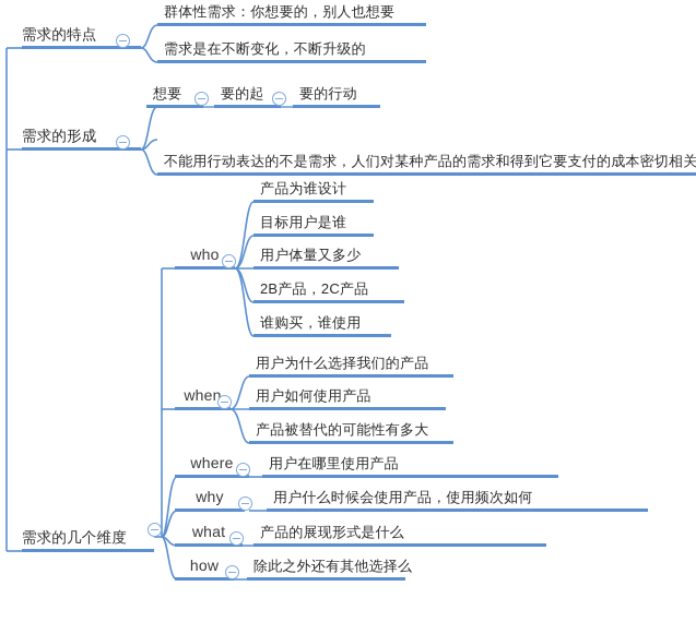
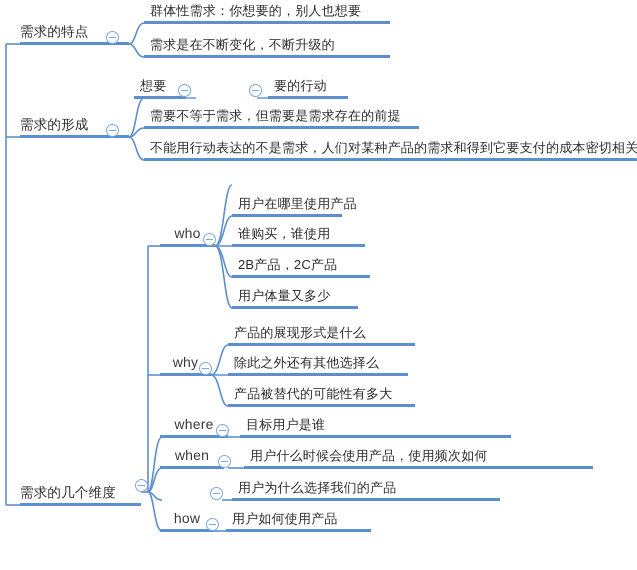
  需求的特点
  需求的形成
  需求的几个维度
  群体性需求：你想要的，别人也想要
  需求是在不断变化，不断升级的
  想要
- 要的起
  要的行动
+ 需要不等于需求，但需要是需求存在的前提
  不能用行动表达的不是需求，人们对某种产品的需求和得到它要支付的成本密切相关
  who
- when
+ why
  where
- why
+ when
- what
  how
- 产品为谁设计
- 目标用户是谁
+ 用户在哪里使用产品
- 用户体量又多少
+ 谁购买，谁使用
  2B产品，2C产品
- 谁购买，谁使用
+ 用户体量又多少
- 用户为什么选择我们的产品
+ 产品的展现形式是什么
- 用户如何使用产品
+ 除此之外还有其他选择么
  产品被替代的可能性有多大
- 用户在哪里使用产品
+ 目标用户是谁
  用户什么时候会使用产品，使用频次如何
- 产品的展现形式是什么
+ 用户为什么选择我们的产品
- 除此之外还有其他选择么
+ 用户如何使用产品
